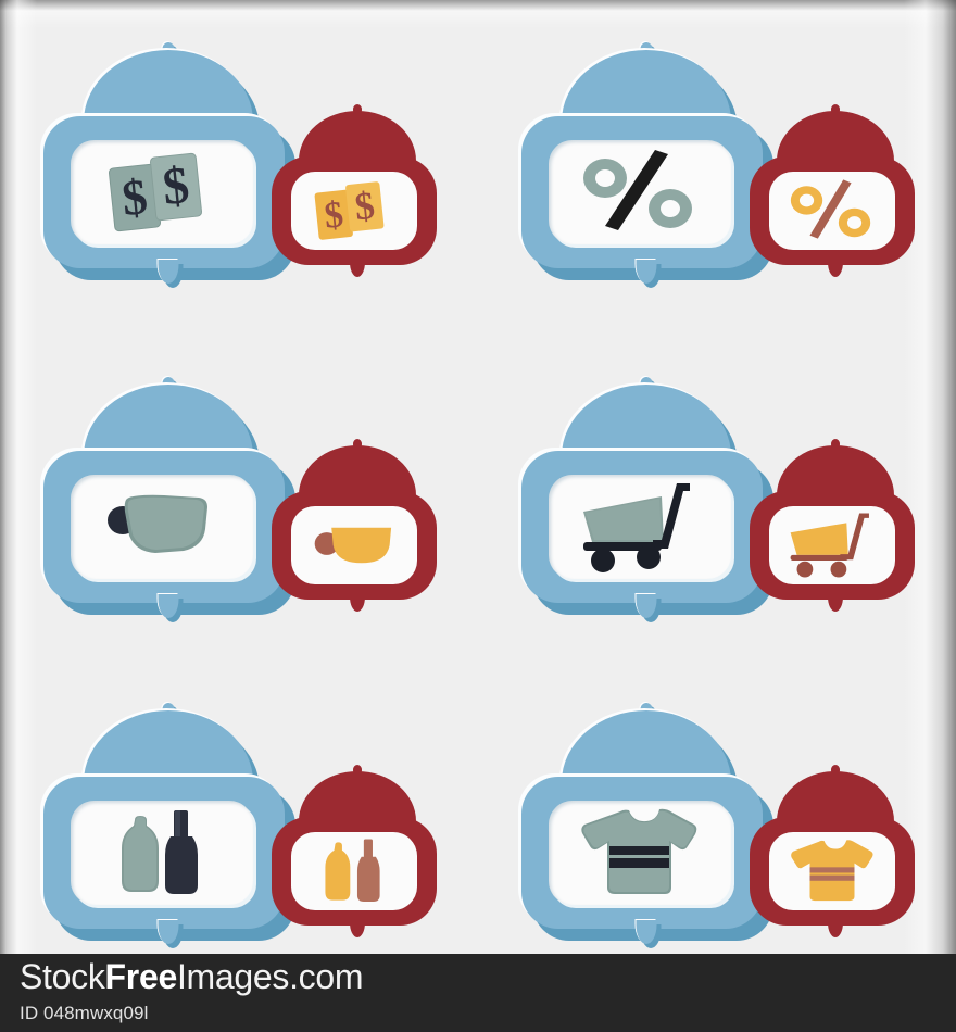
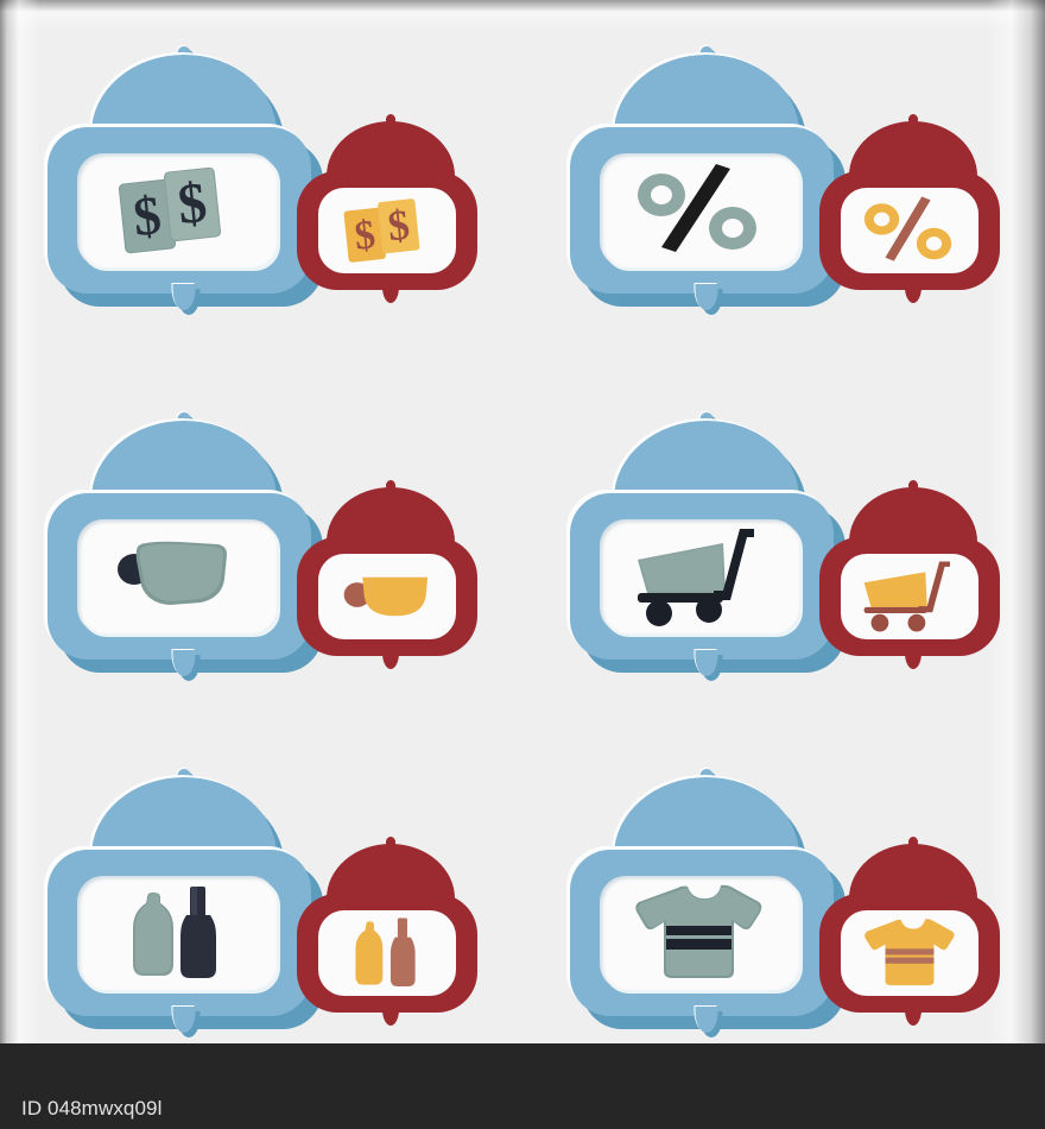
- StockFreeImages.com
  ID 048mwxq09l
